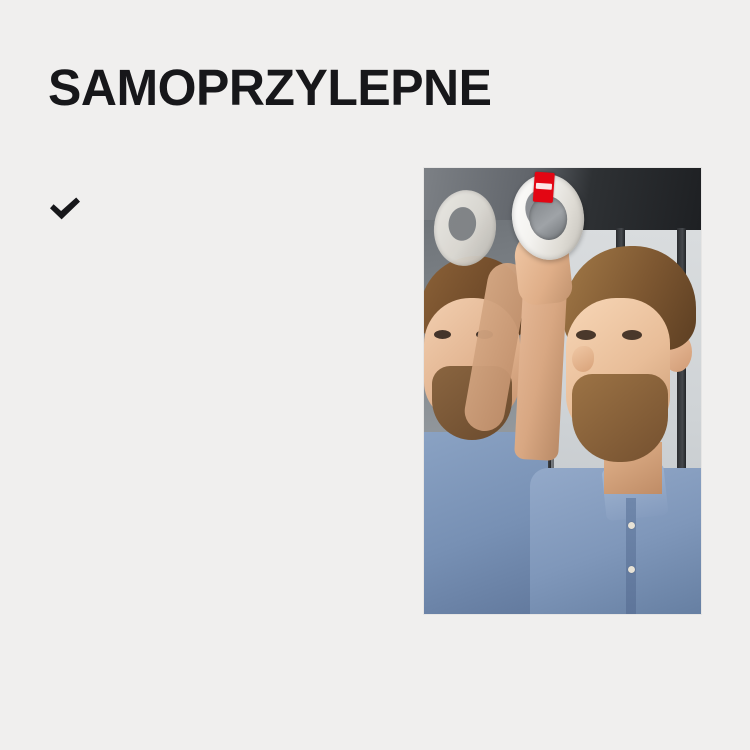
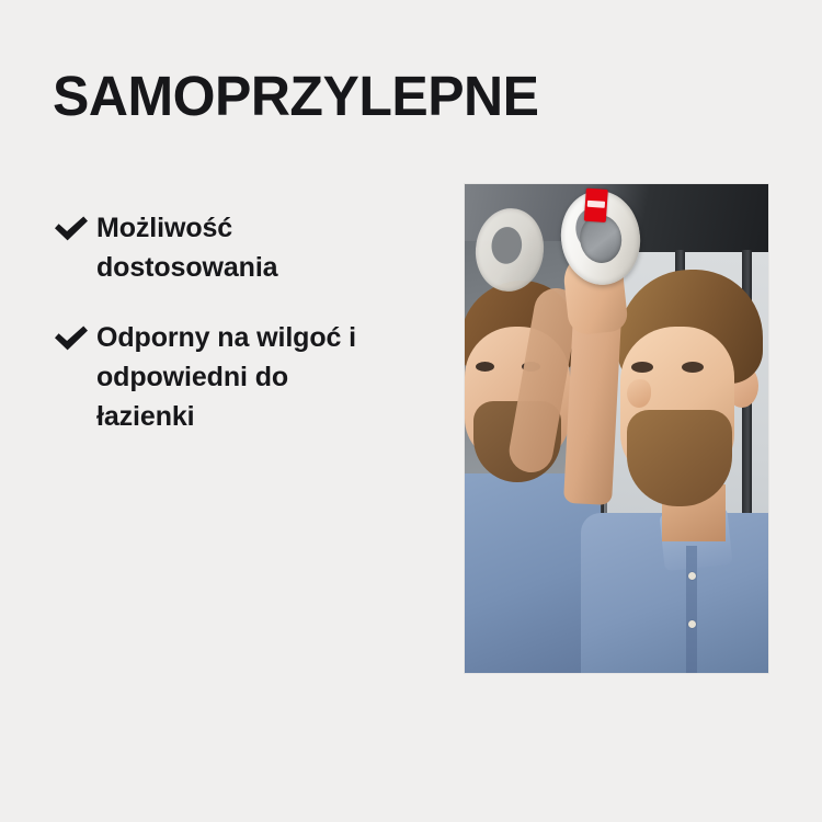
  SAMOPRZYLEPNE
+ Możliwość dostosowania
+ Odporny na wilgoć i odpowiedni do łazienki
